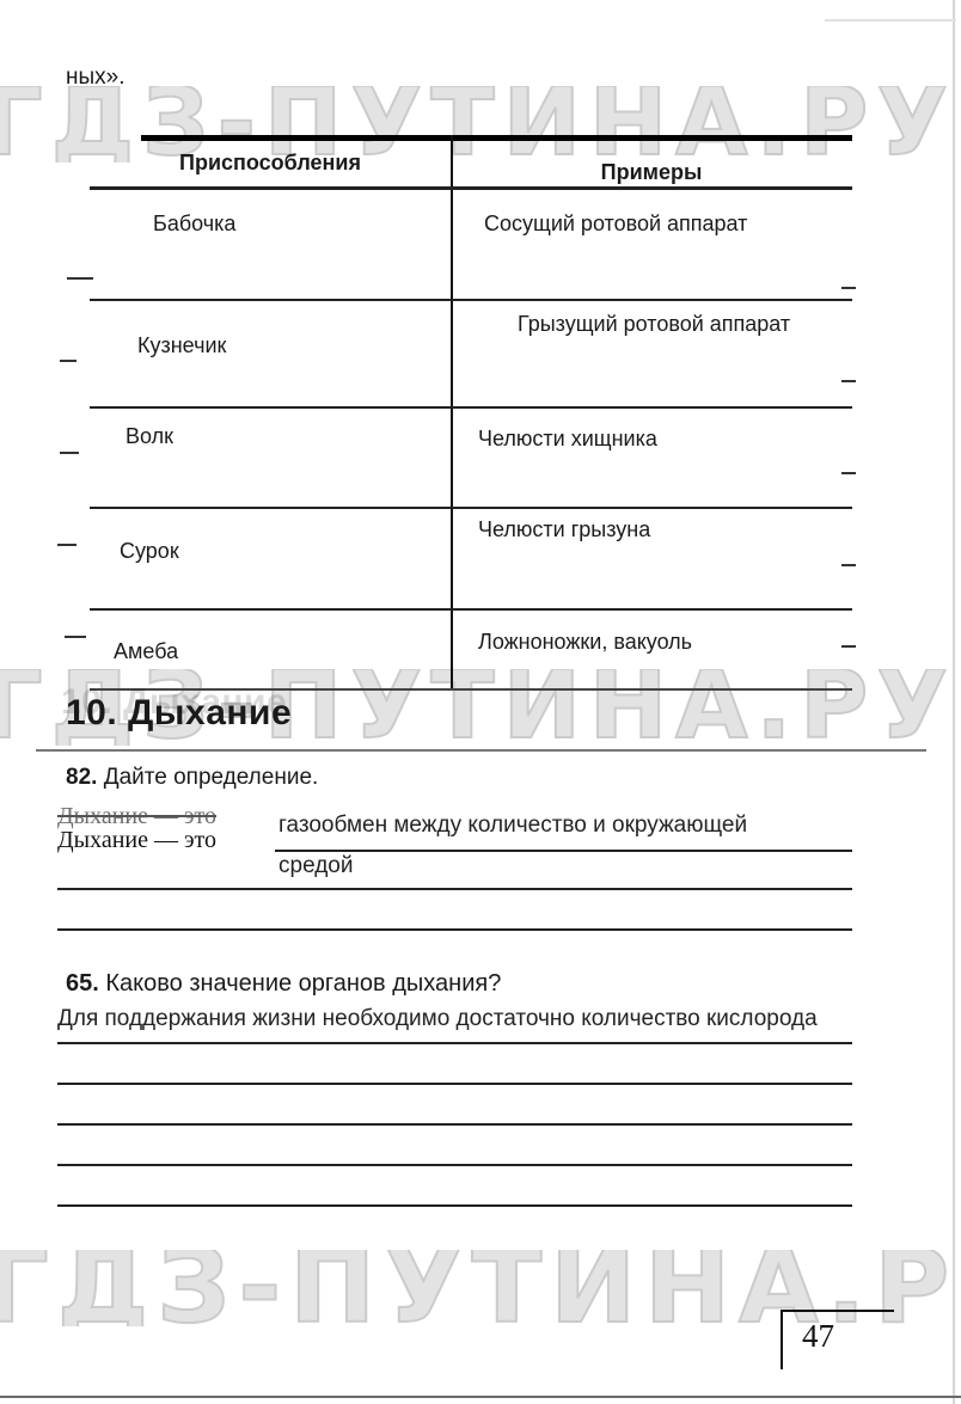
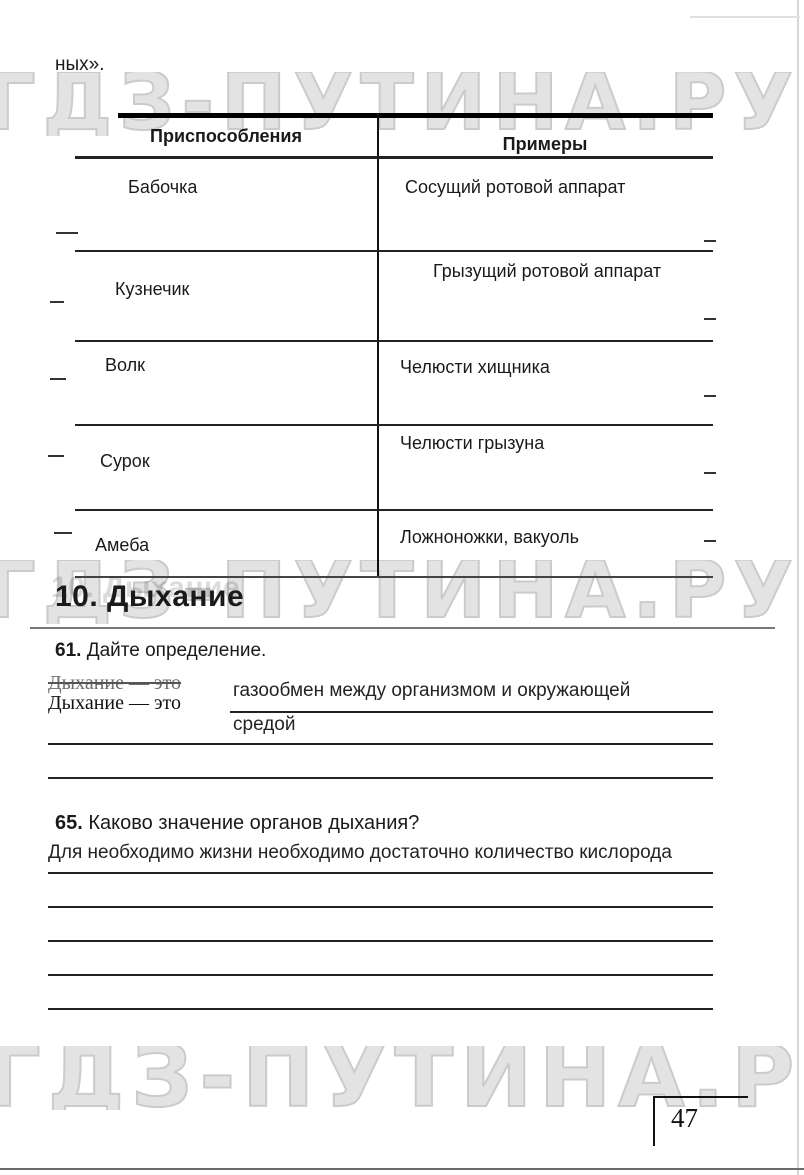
  ГДЗ-ПУТИНА.РУ
  ГДЗ-ПУТИНА.РУ
  ГДЗ-ПУТИНА.Р
  ных».
  Приспособления
  Примеры
  Бабочка
  Сосущий ротовой аппарат
  Кузнечик
  Грызущий ротовой аппарат
  Волк
  Челюсти хищника
  Сурок
  Челюсти грызуна
  Амеба
  Ложноножки, вакуоль
  10. Дыхание
- 82. Дайте определение.
+ 61. Дайте определение.
  Дыхание — это
  Дыхание — это
- газообмен между количество и окружающей
+ газообмен между организмом и окружающей
  средой
  65. Каково значение органов дыхания?
- Для поддержания жизни необходимо достаточно количество кислорода
+ Для необходимо жизни необходимо достаточно количество кислорода
  47
